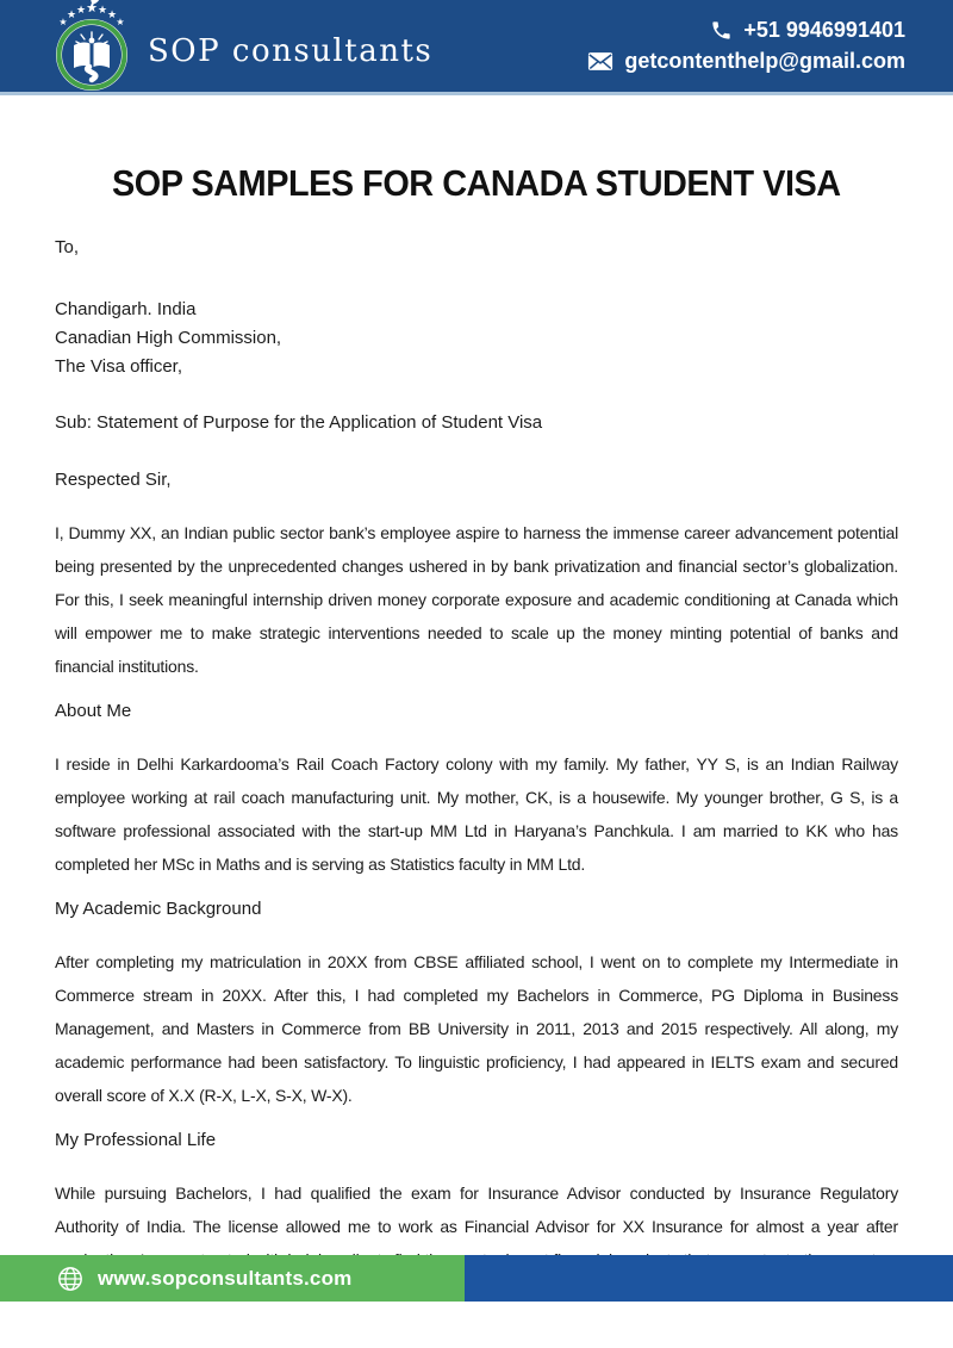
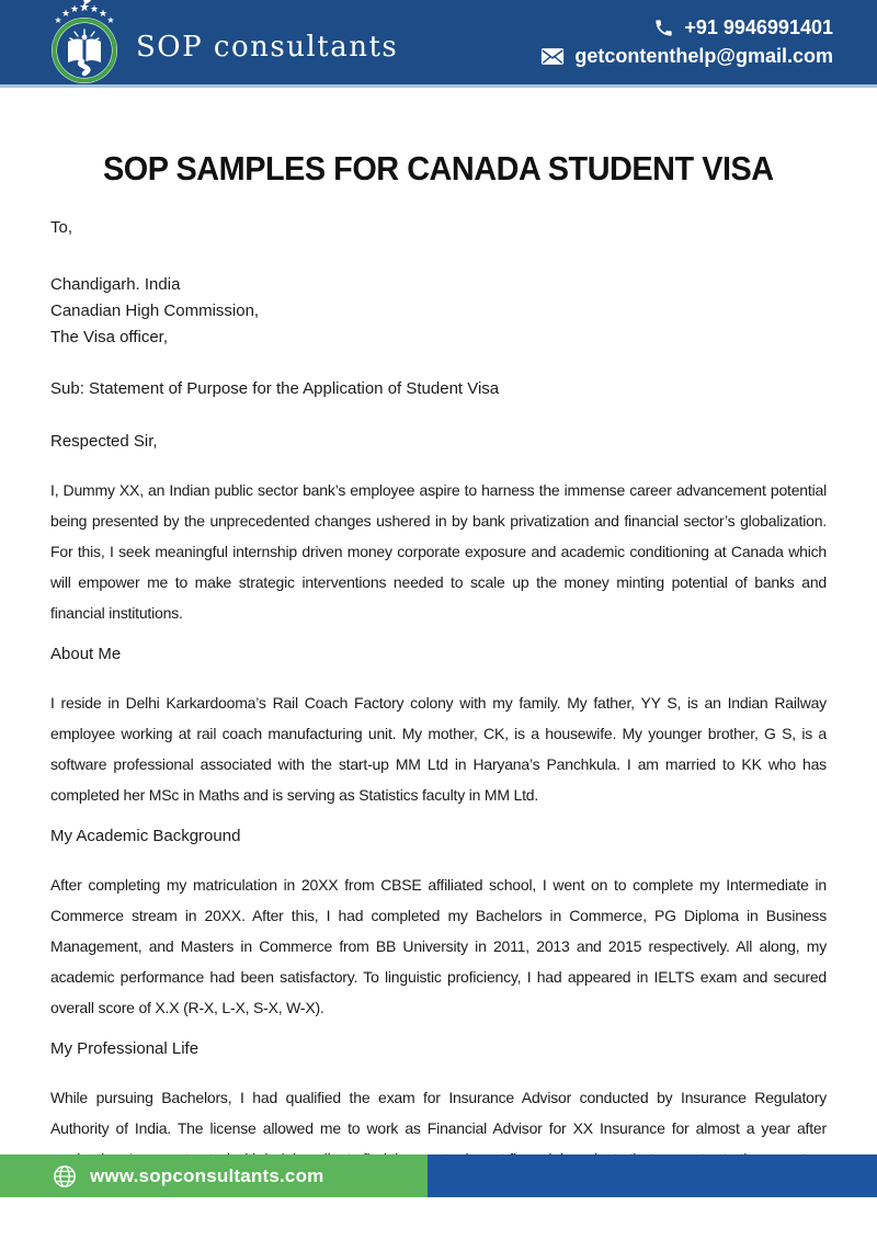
  ★
  ★
  ★
  ★
  ★
  ★
  SOP consultants
- +51 9946991401
+ +91 9946991401
  getcontenthelp@gmail.com
  SOP SAMPLES FOR CANADA STUDENT VISA
  To,
  Chandigarh. India
  Canadian High Commission,
  The Visa officer,
  Sub: Statement of Purpose for the Application of Student Visa
  Respected Sir,
  I, Dummy XX, an Indian public sector bank’s employee aspire to harness the immense career advancement potential being presented by the unprecedented changes ushered in by bank privatization and financial sector’s globalization. For this, I seek meaningful internship driven money corporate exposure and academic conditioning at Canada which will empower me to make strategic interventions needed to scale up the money minting potential of banks and financial institutions.
  About Me
  I reside in Delhi Karkardooma’s Rail Coach Factory colony with my family. My father, YY S, is an Indian Railway employee working at rail coach manufacturing unit. My mother, CK, is a housewife. My younger brother, G S, is a software professional associated with the start-up MM Ltd in Haryana’s Panchkula. I am married to KK who has completed her MSc in Maths and is serving as Statistics faculty in MM Ltd.
  My Academic Background
  After completing my matriculation in 20XX from CBSE affiliated school, I went on to complete my Intermediate in Commerce stream in 20XX. After this, I had completed my Bachelors in Commerce, PG Diploma in Business Management, and Masters in Commerce from BB University in 2011, 2013 and 2015 respectively. All along, my academic performance had been satisfactory. To linguistic proficiency, I had appeared in IELTS exam and secured overall score of X.X (R-X, L-X, S-X, W-X).
  My Professional Life
  www.sopconsultants.com
